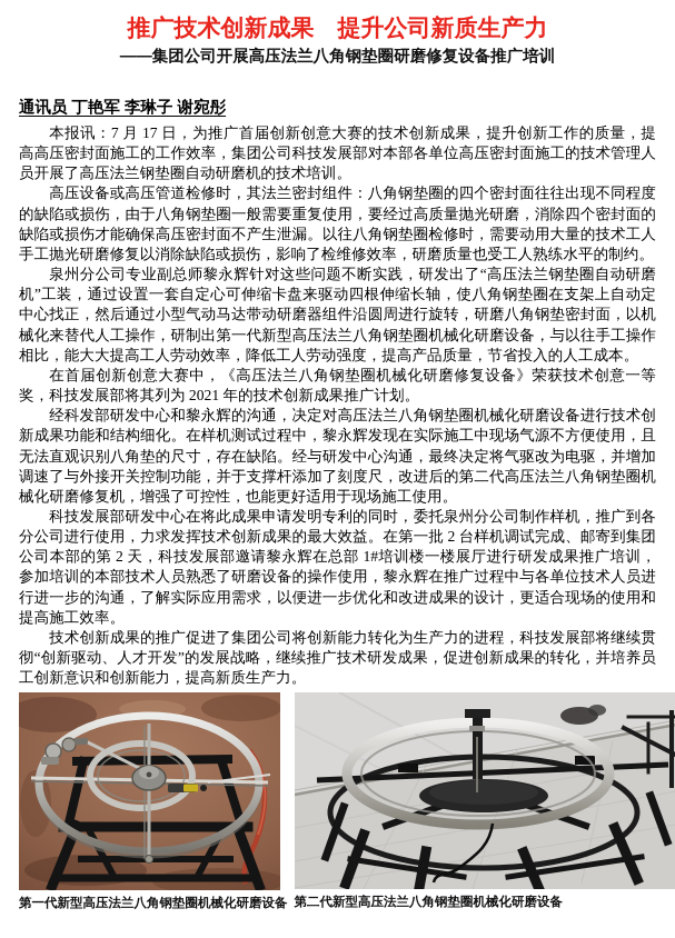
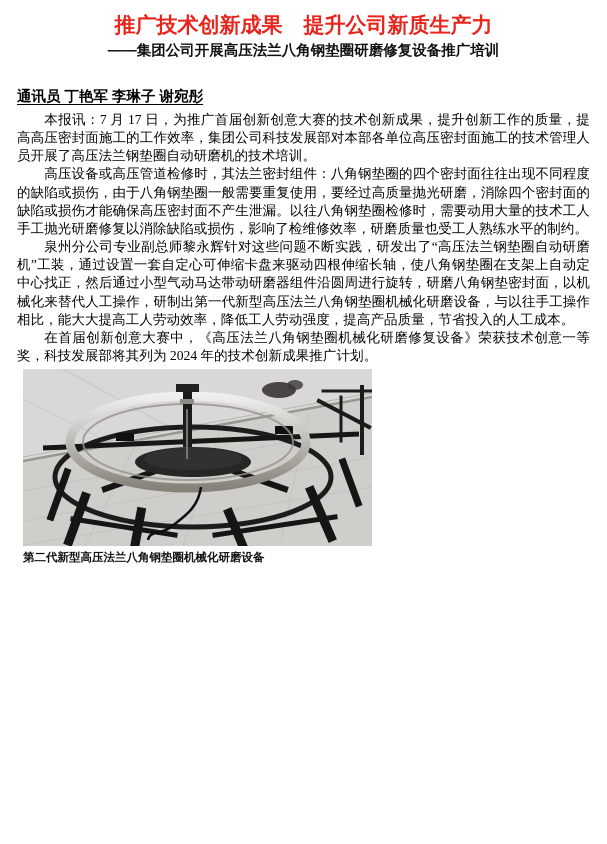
  推广技术创新成果 提升公司新质生产力
  ——集团公司开展高压法兰八角钢垫圈研磨修复设备推广培训
  通讯员 丁艳军 李琳子 谢宛彤
  本报讯：7 月 17 日，为推广首届创新创意大赛的技术创新成果，提升创新工作的质量，提高高压密封面施工的工作效率，集团公司科技发展部对本部各单位高压密封面施工的技术管理人员开展了高压法兰钢垫圈自动研磨机的技术培训。
  高压设备或高压管道检修时，其法兰密封组件：八角钢垫圈的四个密封面往往出现不同程度的缺陷或损伤，由于八角钢垫圈一般需要重复使用，要经过高质量抛光研磨，消除四个密封面的缺陷或损伤才能确保高压密封面不产生泄漏。以往八角钢垫圈检修时，需要动用大量的技术工人手工抛光研磨修复以消除缺陷或损伤，影响了检维修效率，研磨质量也受工人熟练水平的制约。
  泉州分公司专业副总师黎永辉针对这些问题不断实践，研发出了“高压法兰钢垫圈自动研磨机”工装，通过设置一套自定心可伸缩卡盘来驱动四根伸缩长轴，使八角钢垫圈在支架上自动定中心找正，然后通过小型气动马达带动研磨器组件沿圆周进行旋转，研磨八角钢垫密封面，以机械化来替代人工操作，研制出第一代新型高压法兰八角钢垫圈机械化研磨设备，与以往手工操作相比，能大大提高工人劳动效率，降低工人劳动强度，提高产品质量，节省投入的人工成本。
- 在首届创新创意大赛中，《高压法兰八角钢垫圈机械化研磨修复设备》荣获技术创意一等奖，科技发展部将其列为 2021 年的技术创新成果推广计划。
+ 在首届创新创意大赛中，《高压法兰八角钢垫圈机械化研磨修复设备》荣获技术创意一等奖，科技发展部将其列为 2024 年的技术创新成果推广计划。
- 经科发部研发中心和黎永辉的沟通，决定对高压法兰八角钢垫圈机械化研磨设备进行技术创新成果功能和结构细化。在样机测试过程中，黎永辉发现在实际施工中现场气源不方便使用，且无法直观识别八角垫的尺寸，存在缺陷。经与研发中心沟通，最终决定将气驱改为电驱，并增加调速了与外接开关控制功能，并于支撑杆添加了刻度尺，改进后的第二代高压法兰八角钢垫圈机械化研磨修复机，增强了可控性，也能更好适用于现场施工使用。
- 科技发展部研发中心在将此成果申请发明专利的同时，委托泉州分公司制作样机，推广到各分公司进行使用，力求发挥技术创新成果的最大效益。在第一批 2 台样机调试完成、邮寄到集团公司本部的第 2 天，科技发展部邀请黎永辉在总部 1#培训楼一楼展厅进行研发成果推广培训，参加培训的本部技术人员熟悉了研磨设备的操作使用，黎永辉在推广过程中与各单位技术人员进行进一步的沟通，了解实际应用需求，以便进一步优化和改进成果的设计，更适合现场的使用和提高施工效率。
- 技术创新成果的推广促进了集团公司将创新能力转化为生产力的进程，科技发展部将继续贯彻“创新驱动、人才开发”的发展战略，继续推广技术研发成果，促进创新成果的转化，并培养员工创新意识和创新能力，提高新质生产力。
- 第一代新型高压法兰八角钢垫圈机械化研磨设备
  第二代新型高压法兰八角钢垫圈机械化研磨设备
